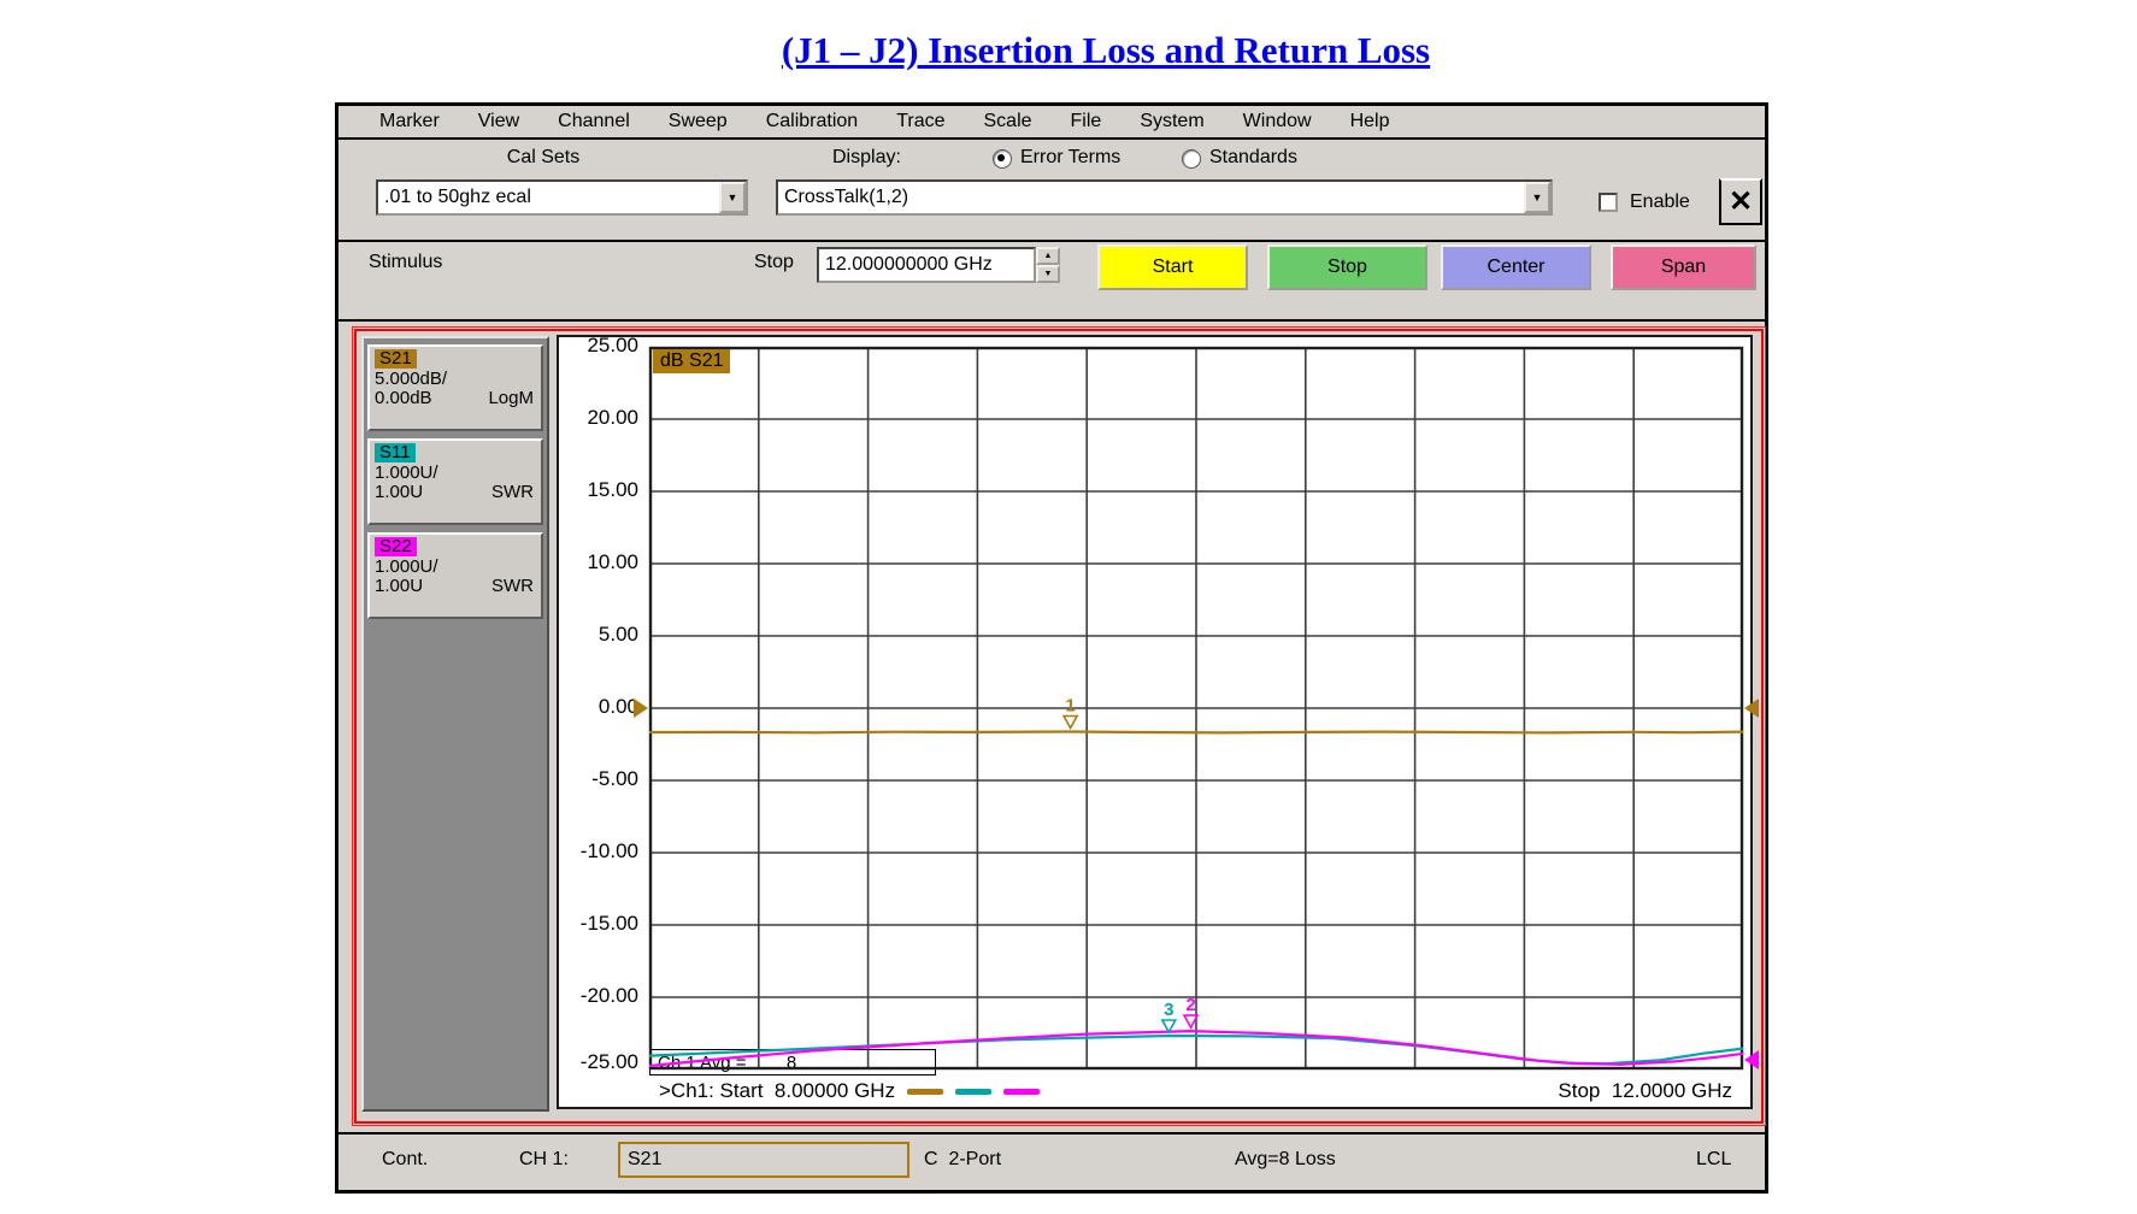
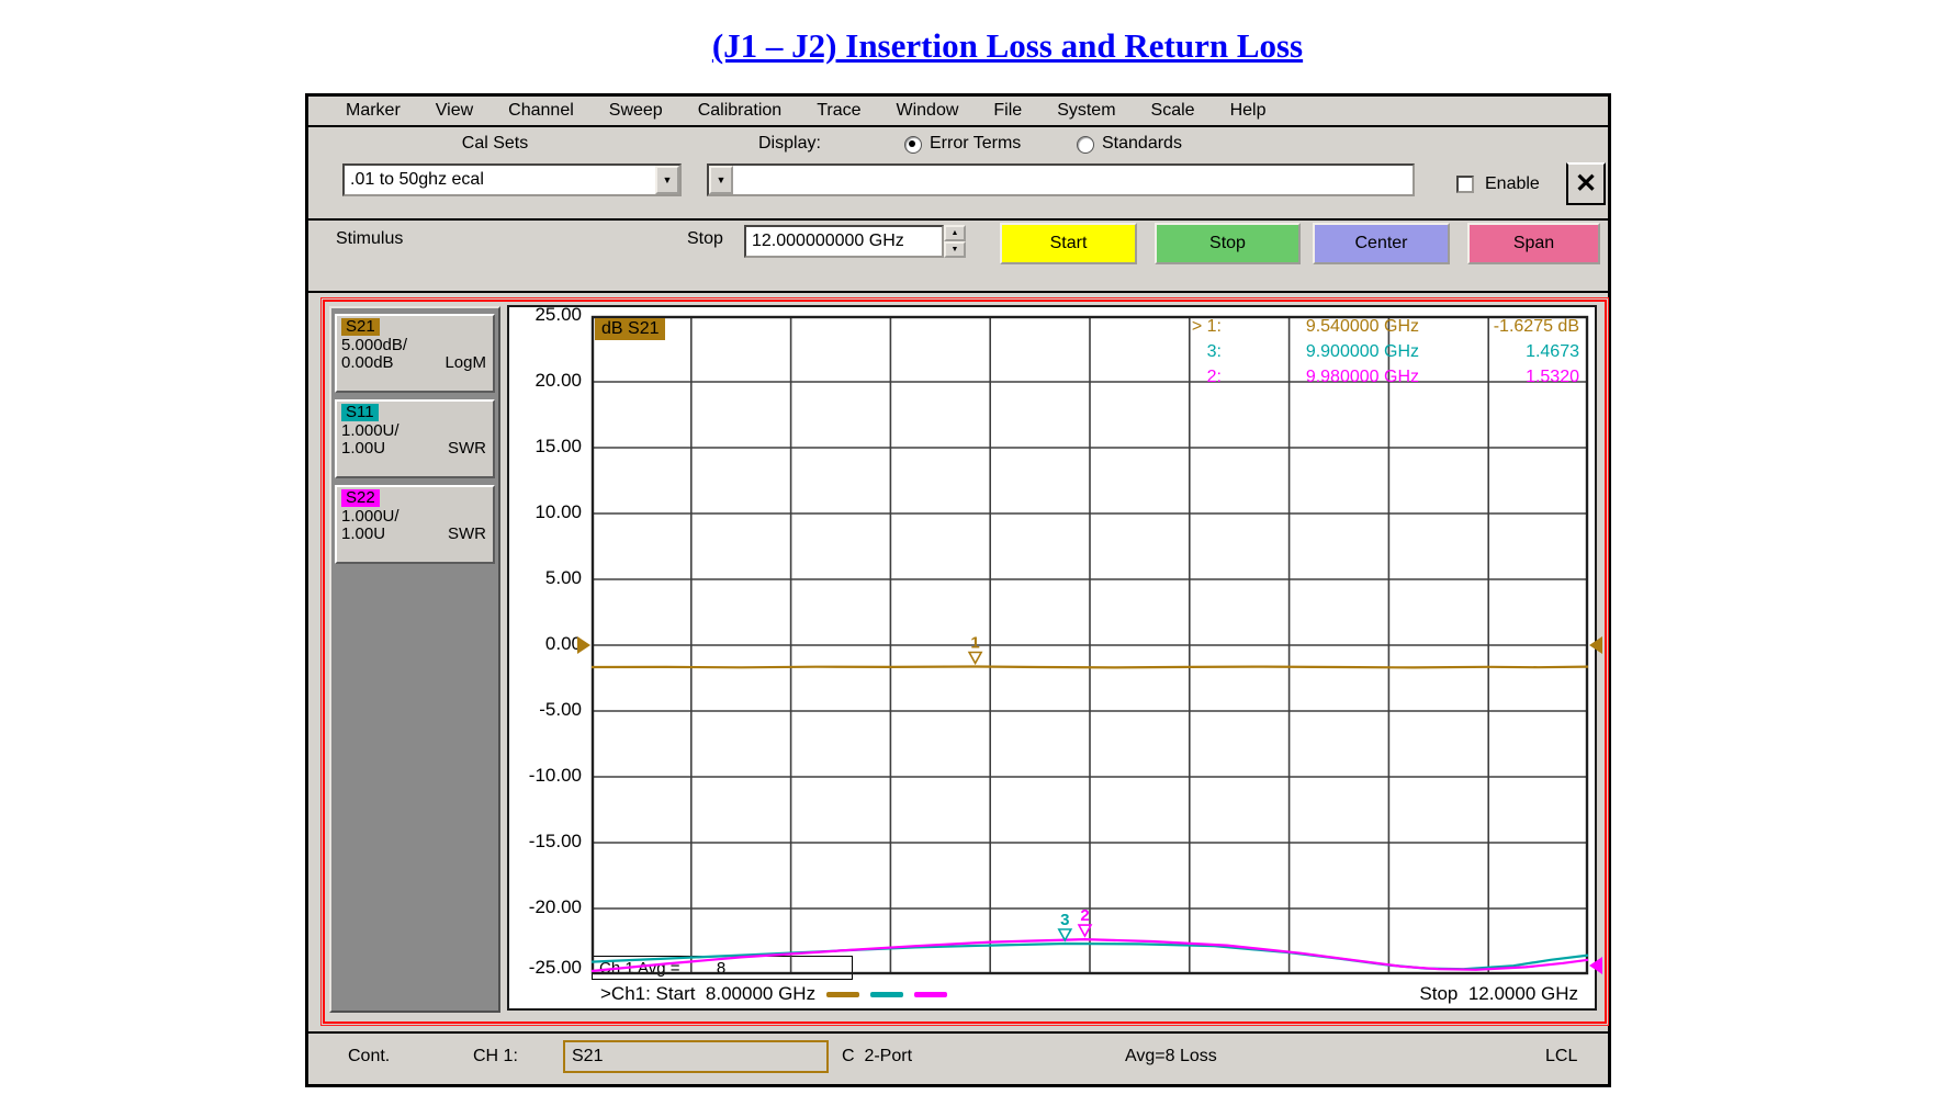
  (J1 – J2) Insertion Loss and Return Loss
  Marker
  View
  Channel
  Sweep
  Calibration
  Trace
- Scale
+ Window
  File
  System
- Window
+ Scale
  Help
  Cal Sets
  .01 to 50ghz ecal
  ▼
  Display:
  Error Terms
  Standards
- CrossTalk(1,2)
  ▼
  Enable
  ✕
  Stimulus
  Stop
  12.000000000 GHz
  Start
  Stop
  Center
  Span
  S21
  5.000dB/
  0.00dB
  LogM
  S11
  1.000U/
  1.00U
  SWR
  S22
  1.000U/
  1.00U
  SWR
  25.00
  20.00
  15.00
  10.00
  5.00
  0.00
  -5.00
  -10.00
  -15.00
  -20.00
  -25.00
  C Avg = 8
  1
  3
  2
  dB S21
+ > 1:
+ 9.540000 GHz
+ -1.6275 dB
+ 3:
+ 9.900000 GHz
+ 1.4673
+ 2:
+ 9.980000 GHz
+ 1.5320
  >Ch1: Start 8.00000 GHz
  Stop 12.0000 GHz
  Cont.
  CH 1:
  S21
  C 2-Port
  Avg=8 Loss
  LCL
